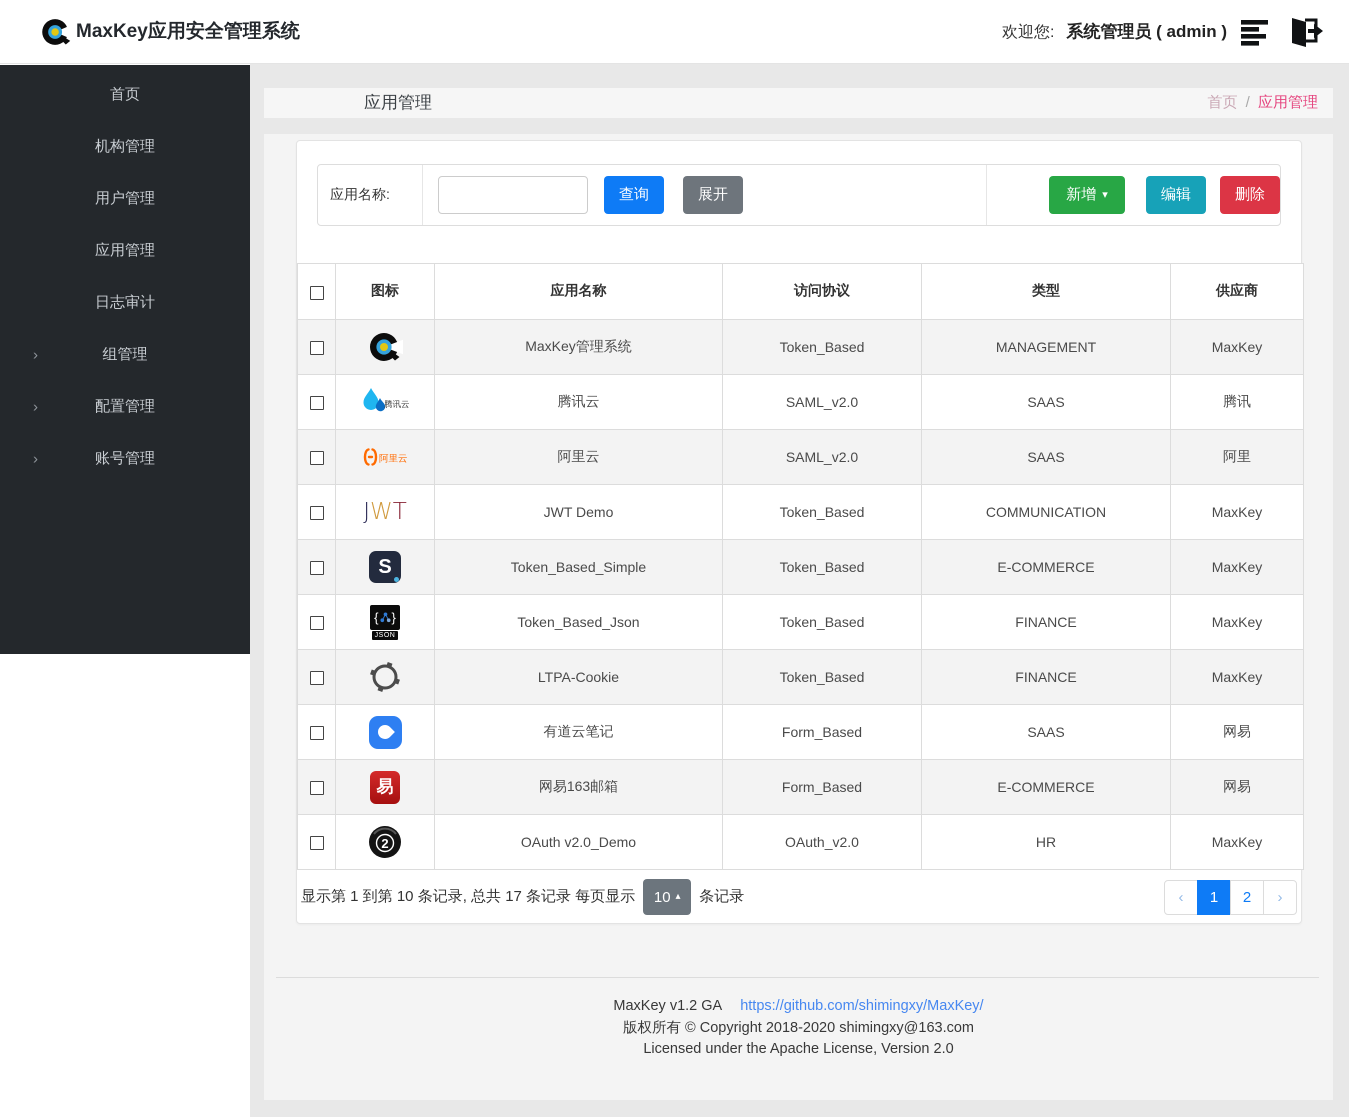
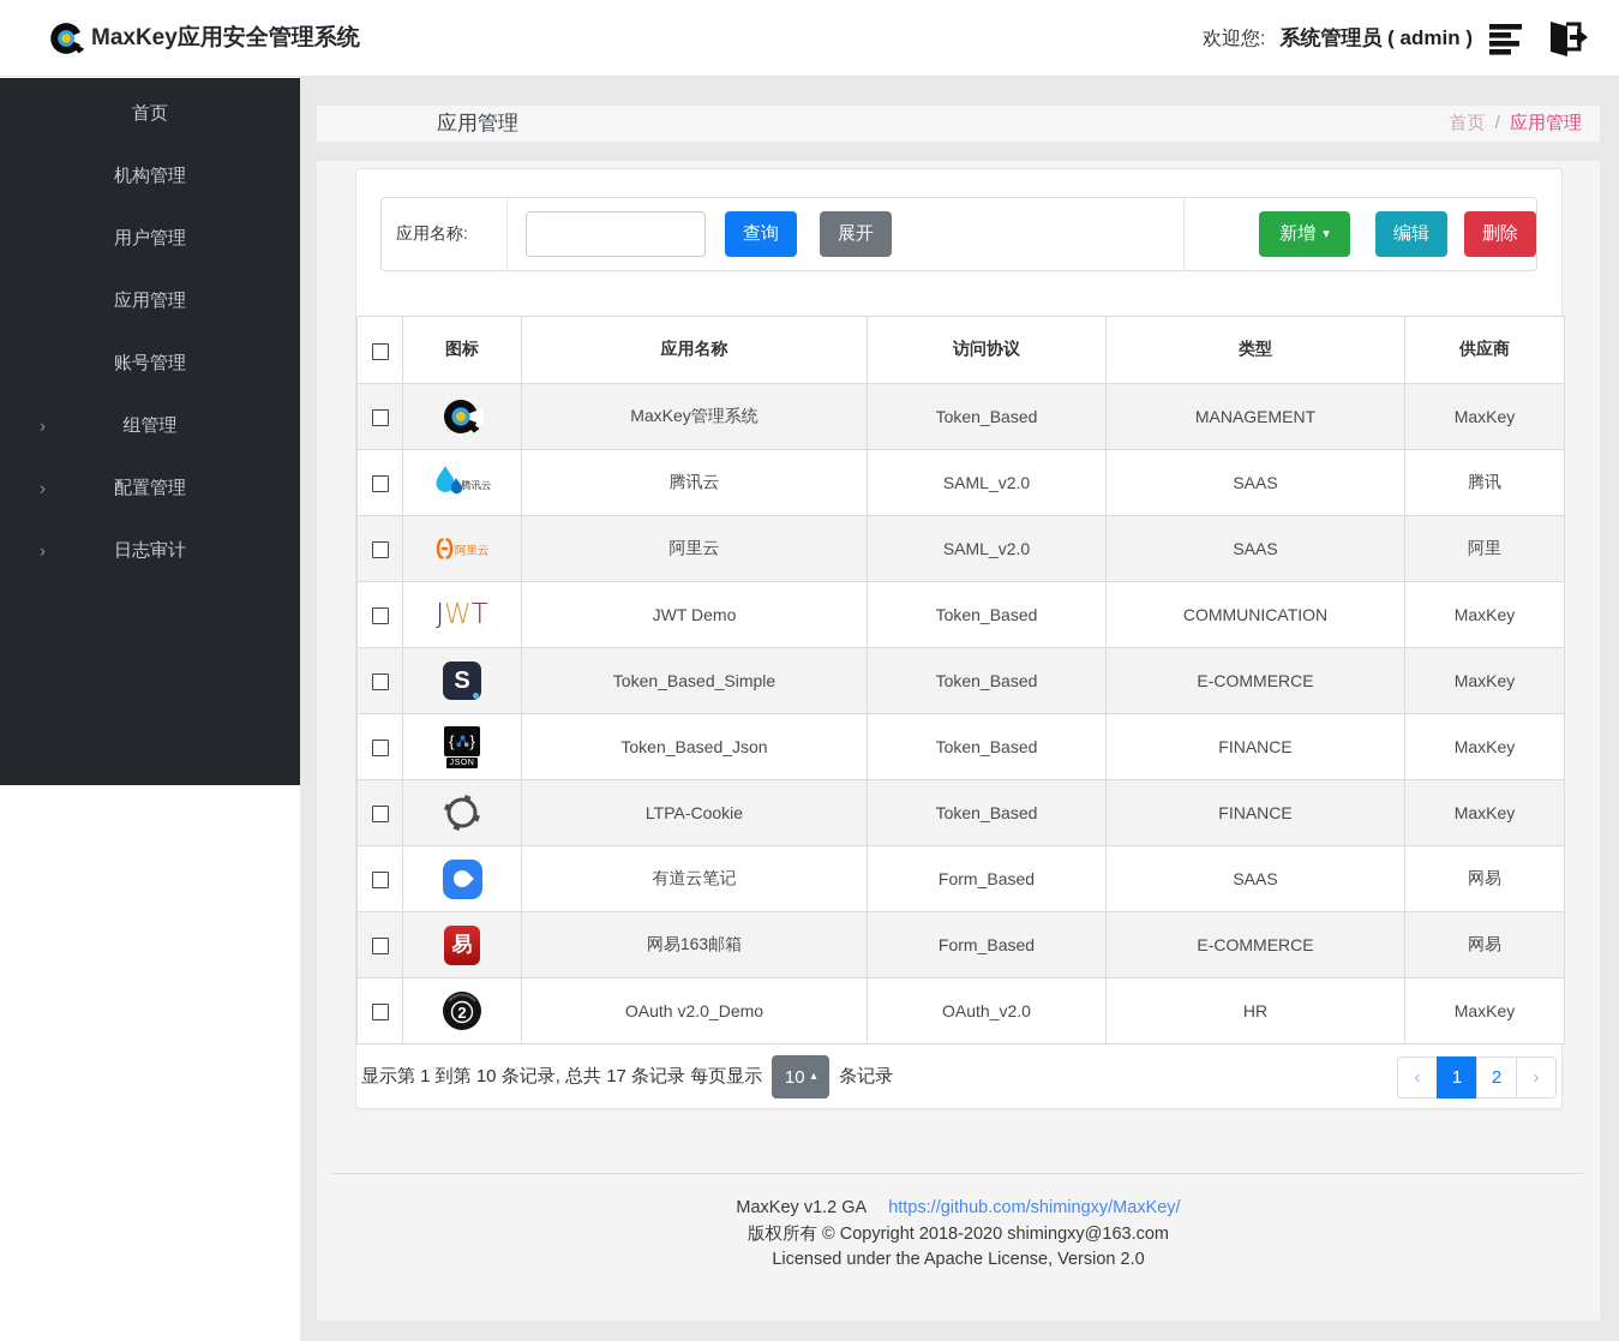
  MaxKey应用安全管理系统
  欢迎您:
  系统管理员 ( admin )
  首页
  机构管理
  用户管理
  应用管理
- 日志审计
+ 账号管理
  ›
  组管理
  ›
  配置管理
  ›
- 账号管理
+ 日志审计
  应用管理
  首页 / 应用管理
  应用名称:
  查询
  展开
  新增
  ▾
  编辑
  删除
  	图标	应用名称	访问协议	类型	供应商
  		MaxKey管理系统	Token_Based	MANAGEMENT	MaxKey
  	腾讯云	腾讯云	SAML_v2.0	SAAS	腾讯
  	阿里云	阿里云	SAML_v2.0	SAAS	阿里
  	JWT	JWT Demo	Token_Based	COMMUNICATION	MaxKey
  	S	Token_Based_Simple	Token_Based	E-COMMERCE	MaxKey
  	{ }	Token_Based_Json	Token_Based	FINANCE	MaxKey
  		LTPA-Cookie	Token_Based	FINANCE	MaxKey
  		有道云笔记	Form_Based	SAAS	网易
  	易	网易163邮箱	Form_Based	E-COMMERCE	网易
  	2	OAuth v2.0_Demo	OAuth_v2.0	HR	MaxKey
  显示第 1 到第 10 条记录, 总共 17 条记录 每页显示
  10
  ▴
  条记录
  ‹
  1
  2
  ›
  MaxKey v1.2 GA https://github.com/shimingxy/MaxKey/
  版权所有 © Copyright 2018-2020 shimingxy@163.com
  Licensed under the Apache License, Version 2.0
